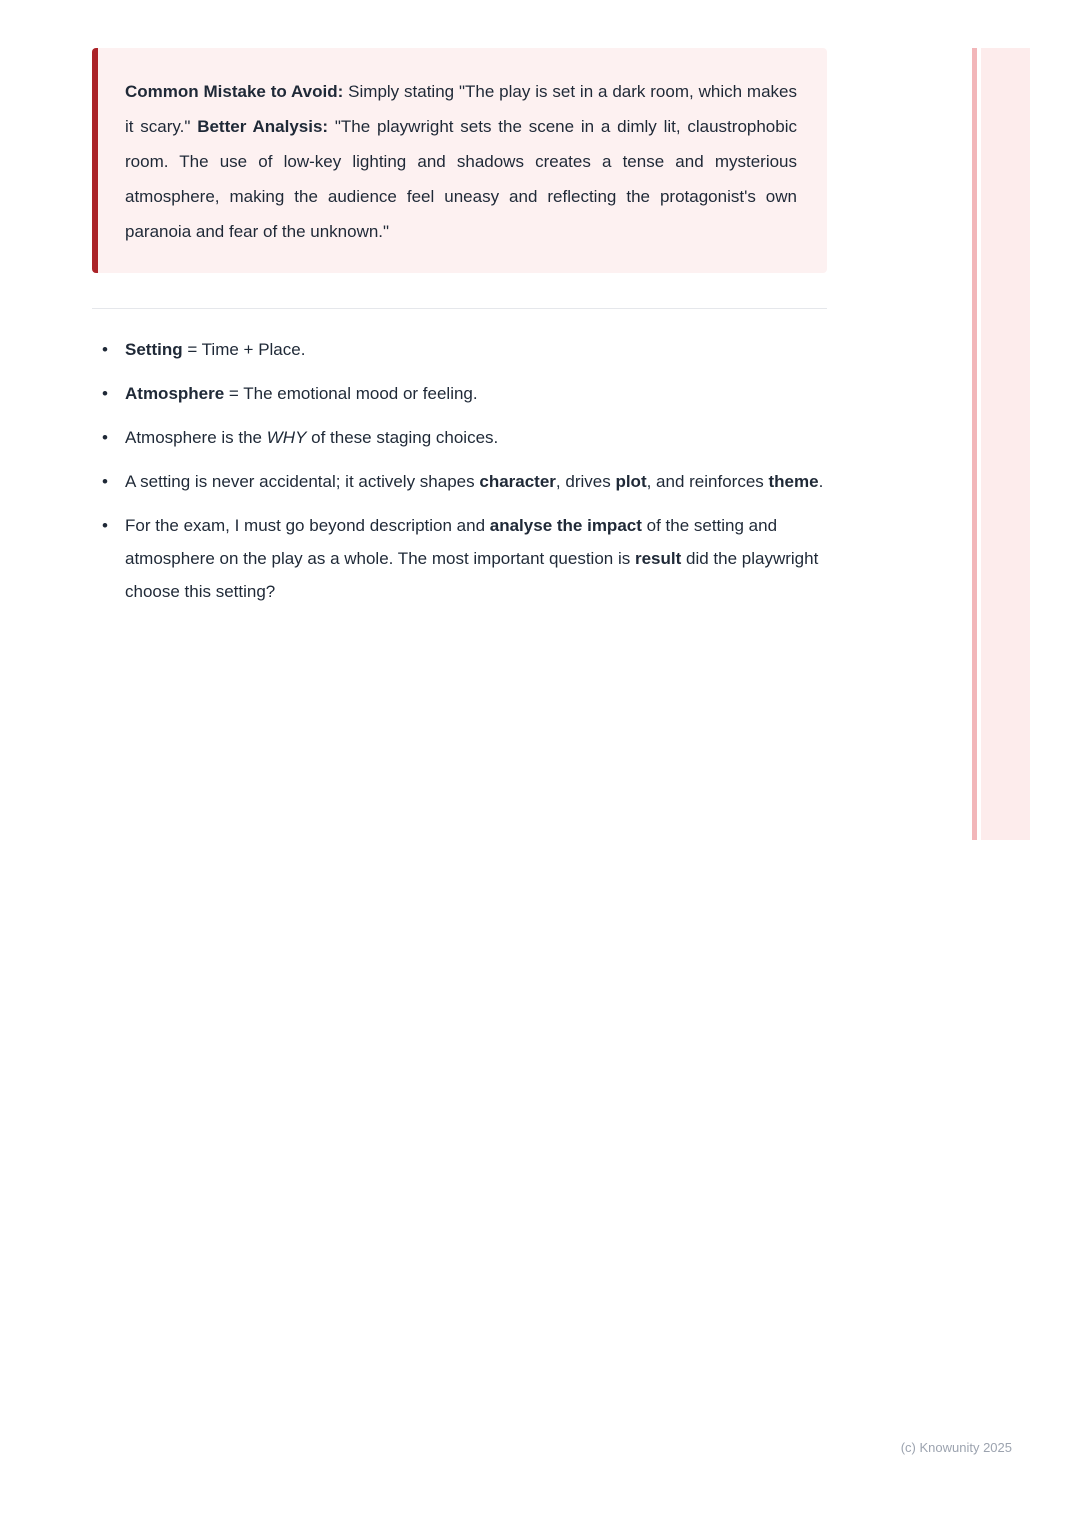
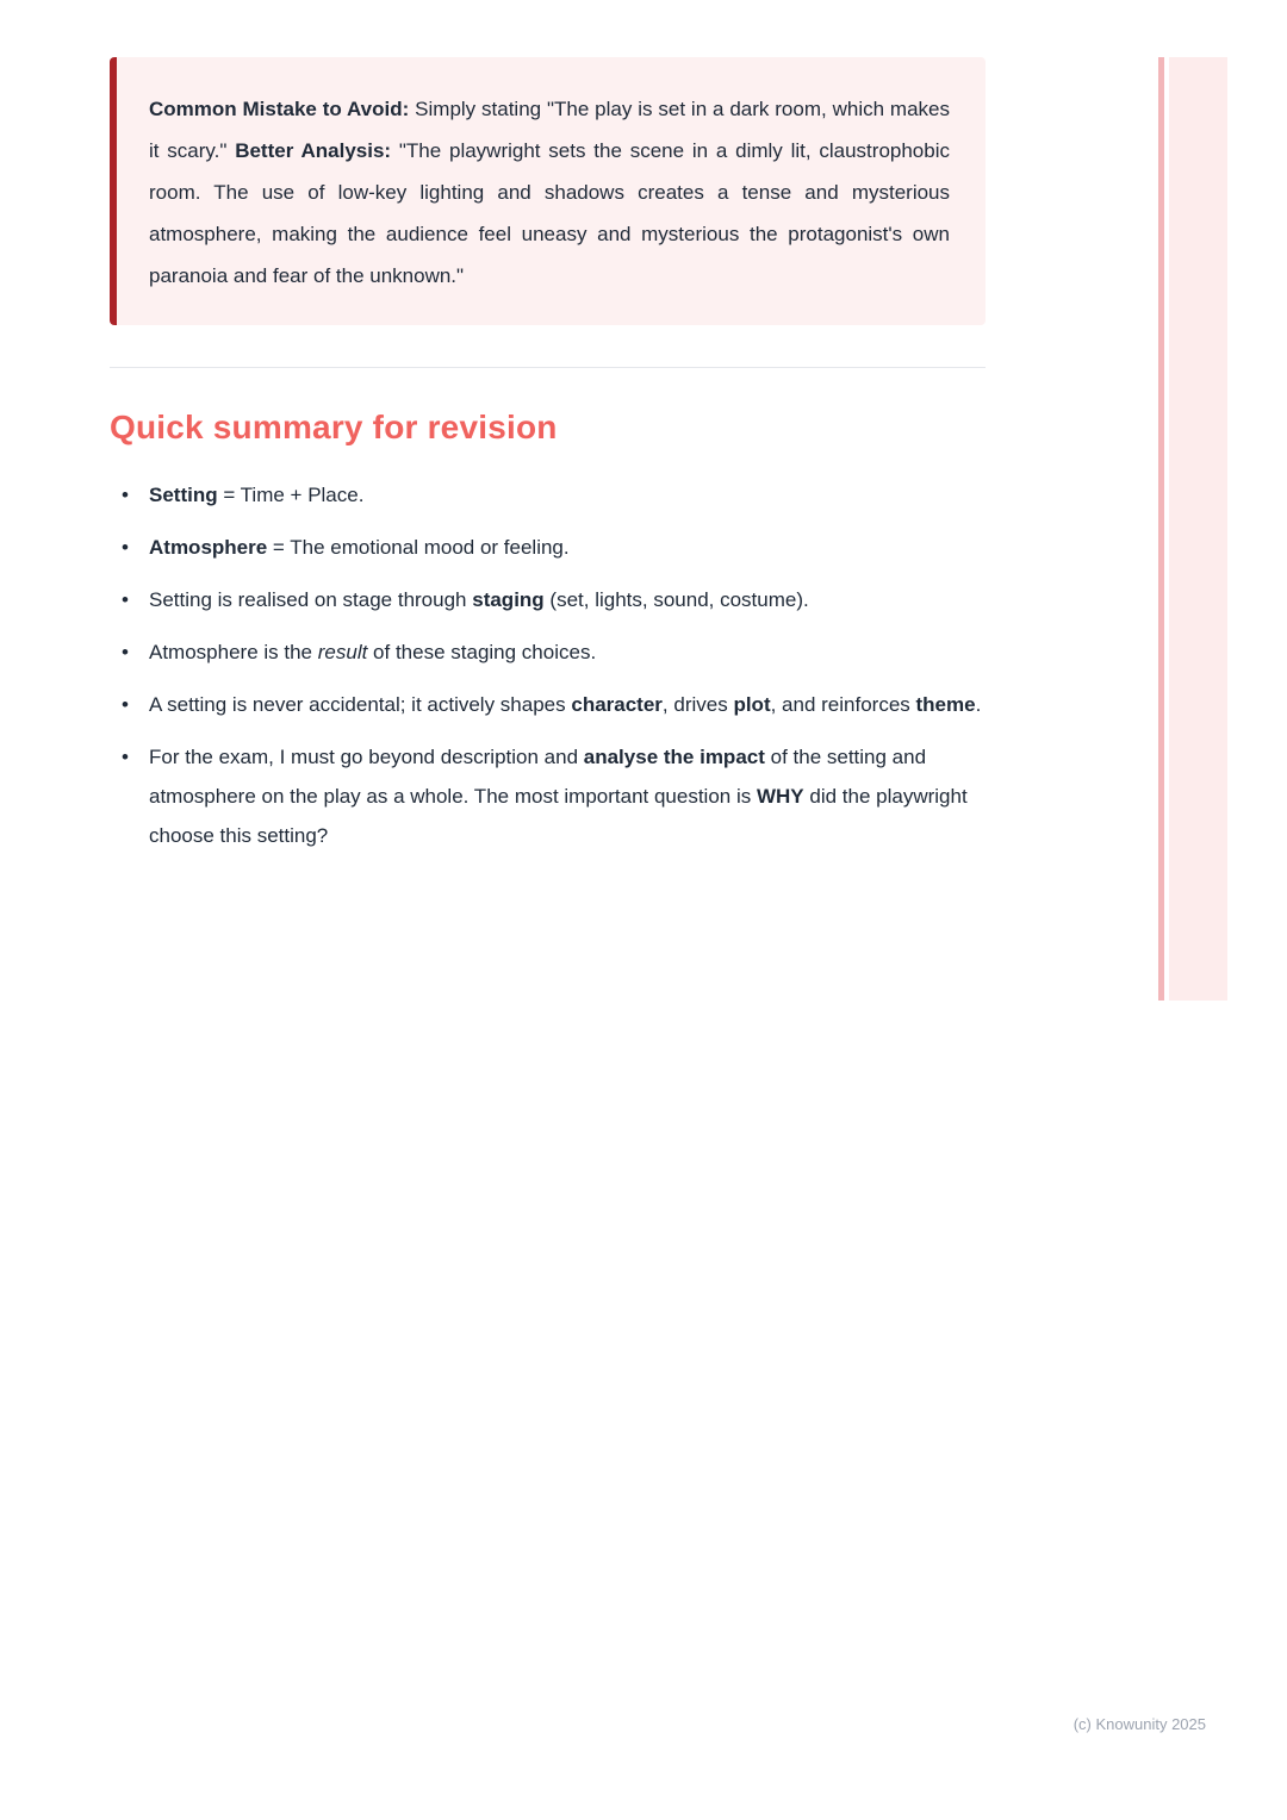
- Common Mistake to Avoid: Simply stating "The play is set in a dark room, which makes it scary." Better Analysis: "The playwright sets the scene in a dimly lit, claustrophobic room. The use of low-key lighting and shadows creates a tense and mysterious atmosphere, making the audience feel uneasy and reflecting the protagonist's own paranoia and fear of the unknown."
+ Common Mistake to Avoid: Simply stating "The play is set in a dark room, which makes it scary." Better Analysis: "The playwright sets the scene in a dimly lit, claustrophobic room. The use of low-key lighting and shadows creates a tense and mysterious atmosphere, making the audience feel uneasy and mysterious the protagonist's own paranoia and fear of the unknown."
+ Quick summary for revision
  Setting = Time + Place.
  Atmosphere = The emotional mood or feeling.
+ Setting is realised on stage through staging (set, lights, sound, costume).
- Atmosphere is the WHY of these staging choices.
+ Atmosphere is the result of these staging choices.
  A setting is never accidental; it actively shapes character, drives plot, and reinforces theme.
- For the exam, I must go beyond description and analyse the impact of the setting and atmosphere on the play as a whole. The most important question is result did the playwright choose this setting?
+ For the exam, I must go beyond description and analyse the impact of the setting and atmosphere on the play as a whole. The most important question is WHY did the playwright choose this setting?
  (c) Knowunity 2025
